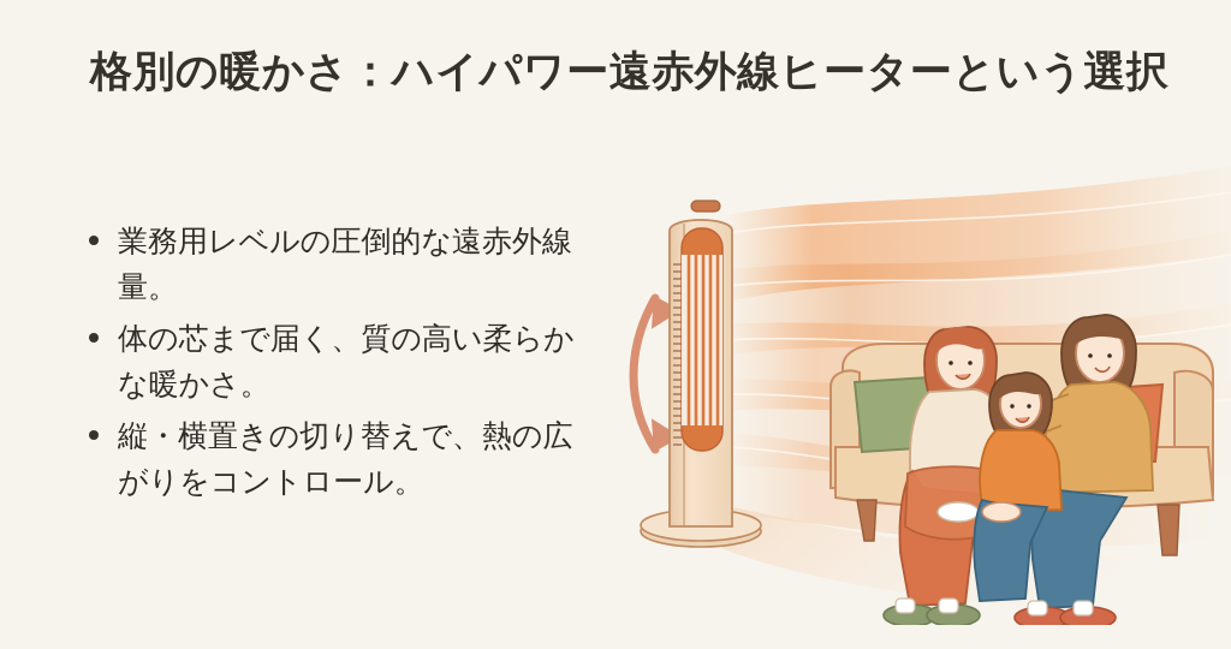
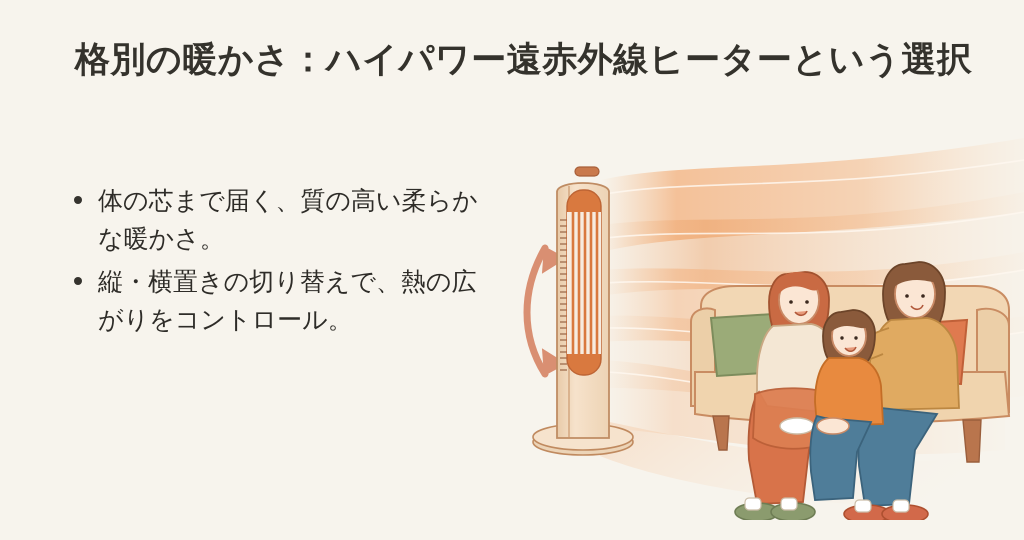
  格別の暖かさ：ハイパワー遠赤外線ヒーターという選択
- 業務用レベルの圧倒的な遠赤外線量。
  体の芯まで届く、質の高い柔らかな暖かさ。
  縦・横置きの切り替えで、熱の広がりをコントロール。
